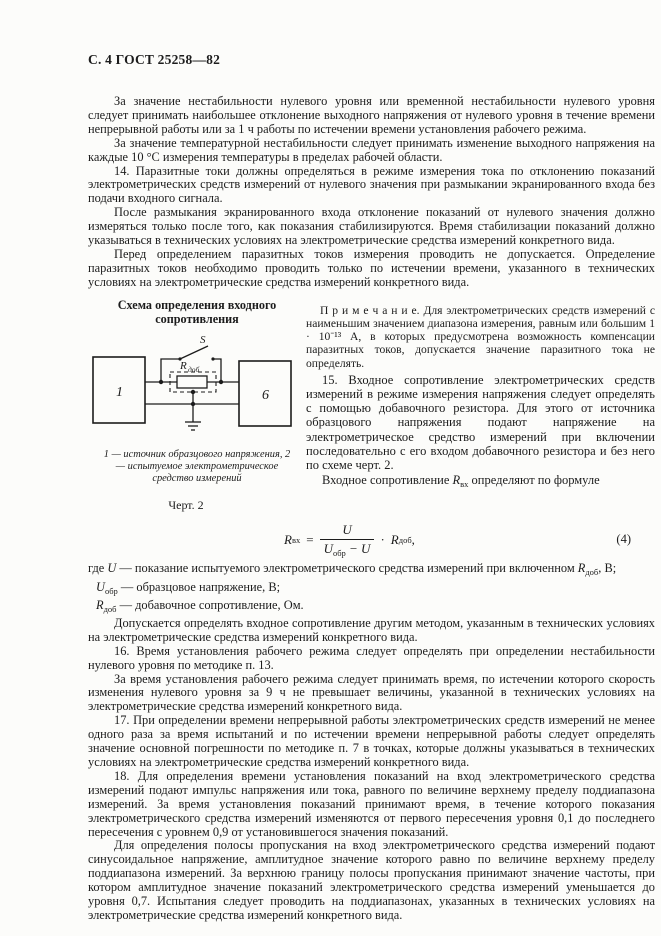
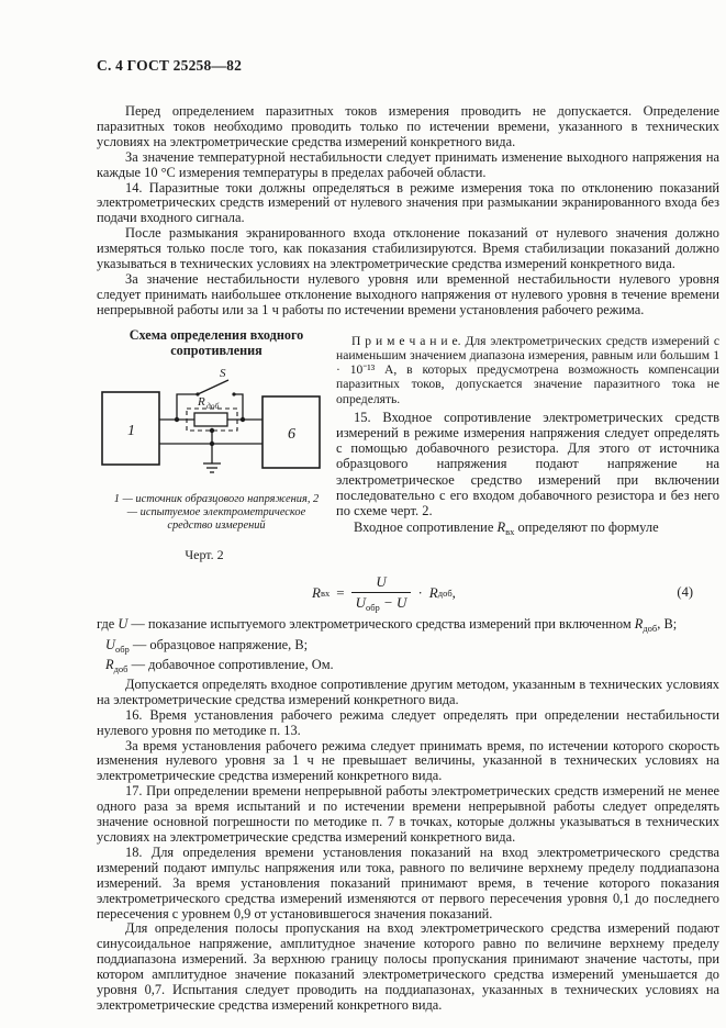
  С. 4 ГОСТ 25258—82
- За значение нестабильности нулевого уровня или временной нестабильности нулевого уровня следует принимать наибольшее отклонение выходного напряжения от нулевого уровня в течение времени непрерывной работы или за 1 ч работы по истечении времени установления рабочего режима.
+ Перед определением паразитных токов измерения проводить не допускается. Определение паразитных токов необходимо проводить только по истечении времени, указанного в технических условиях на электрометрические средства измерений конкретного вида.
  За значение температурной нестабильности следует принимать изменение выходного напряжения на каждые 10 °С измерения температуры в пределах рабочей области.
  14. Паразитные токи должны определяться в режиме измерения тока по отклонению показаний электрометрических средств измерений от нулевого значения при размыкании экранированного входа без подачи входного сигнала.
  После размыкания экранированного входа отклонение показаний от нулевого значения должно измеряться только после того, как показания стабилизируются. Время стабилизации показаний должно указываться в технических условиях на электрометрические средства измерений конкретного вида.
- Перед определением паразитных токов измерения проводить не допускается. Определение паразитных токов необходимо проводить только по истечении времени, указанного в технических условиях на электрометрические средства измерений конкретного вида.
+ За значение нестабильности нулевого уровня или временной нестабильности нулевого уровня следует принимать наибольшее отклонение выходного напряжения от нулевого уровня в течение времени непрерывной работы или за 1 ч работы по истечении времени установления рабочего режима.
  Схема определения входного сопротивления
  1
  6
  S
  R
  доб
  1 — источник образцового напряжения, 2 — испытуемое электрометрическое средство измерений
  Черт. 2
  П р и м е ч а н и е. Для электрометрических средств измерений с наименьшим значением диапазона измерения, равным или большим 1 · 10⁻¹³ А, в которых предусмотрена возможность компенсации паразитных токов, допускается значение паразитного тока не определять.
  15. Входное сопротивление электрометрических средств измерений в режиме измерения напряжения следует определять с помощью добавочного резистора. Для этого от источника образцового напряжения подают напряжение на электрометрическое средство измерений при включении последовательно с его входом добавочного резистора и без него по схеме черт. 2.
  Входное сопротивление Rвх определяют по формуле
  R
  вх
  =
  U
  Uобр − U
  ·
  R
  доб
  ,
  (4)
  где U — показание испытуемого электрометрического средства измерений при включенном Rдоб, В;
  Uобр — образцовое напряжение, В;
  Rдоб — добавочное сопротивление, Ом.
  Допускается определять входное сопротивление другим методом, указанным в технических условиях на электрометрические средства измерений конкретного вида.
  16. Время установления рабочего режима следует определять при определении нестабильности нулевого уровня по методике п. 13.
- За время установления рабочего режима следует принимать время, по истечении которого скорость изменения нулевого уровня за 9 ч не превышает величины, указанной в технических условиях на электрометрические средства измерений конкретного вида.
+ За время установления рабочего режима следует принимать время, по истечении которого скорость изменения нулевого уровня за 1 ч не превышает величины, указанной в технических условиях на электрометрические средства измерений конкретного вида.
  17. При определении времени непрерывной работы электрометрических средств измерений не менее одного раза за время испытаний и по истечении времени непрерывной работы следует определять значение основной погрешности по методике п. 7 в точках, которые должны указываться в технических условиях на электрометрические средства измерений конкретного вида.
  18. Для определения времени установления показаний на вход электрометрического средства измерений подают импульс напряжения или тока, равного по величине верхнему пределу поддиапазона измерений. За время установления показаний принимают время, в течение которого показания электрометрического средства измерений изменяются от первого пересечения уровня 0,1 до последнего пересечения с уровнем 0,9 от установившегося значения показаний.
  Для определения полосы пропускания на вход электрометрического средства измерений подают синусоидальное напряжение, амплитудное значение которого равно по величине верхнему пределу поддиапазона измерений. За верхнюю границу полосы пропускания принимают значение частоты, при котором амплитудное значение показаний электрометрического средства измерений уменьшается до уровня 0,7. Испытания следует проводить на поддиапазонах, указанных в технических условиях на электрометрические средства измерений конкретного вида.
